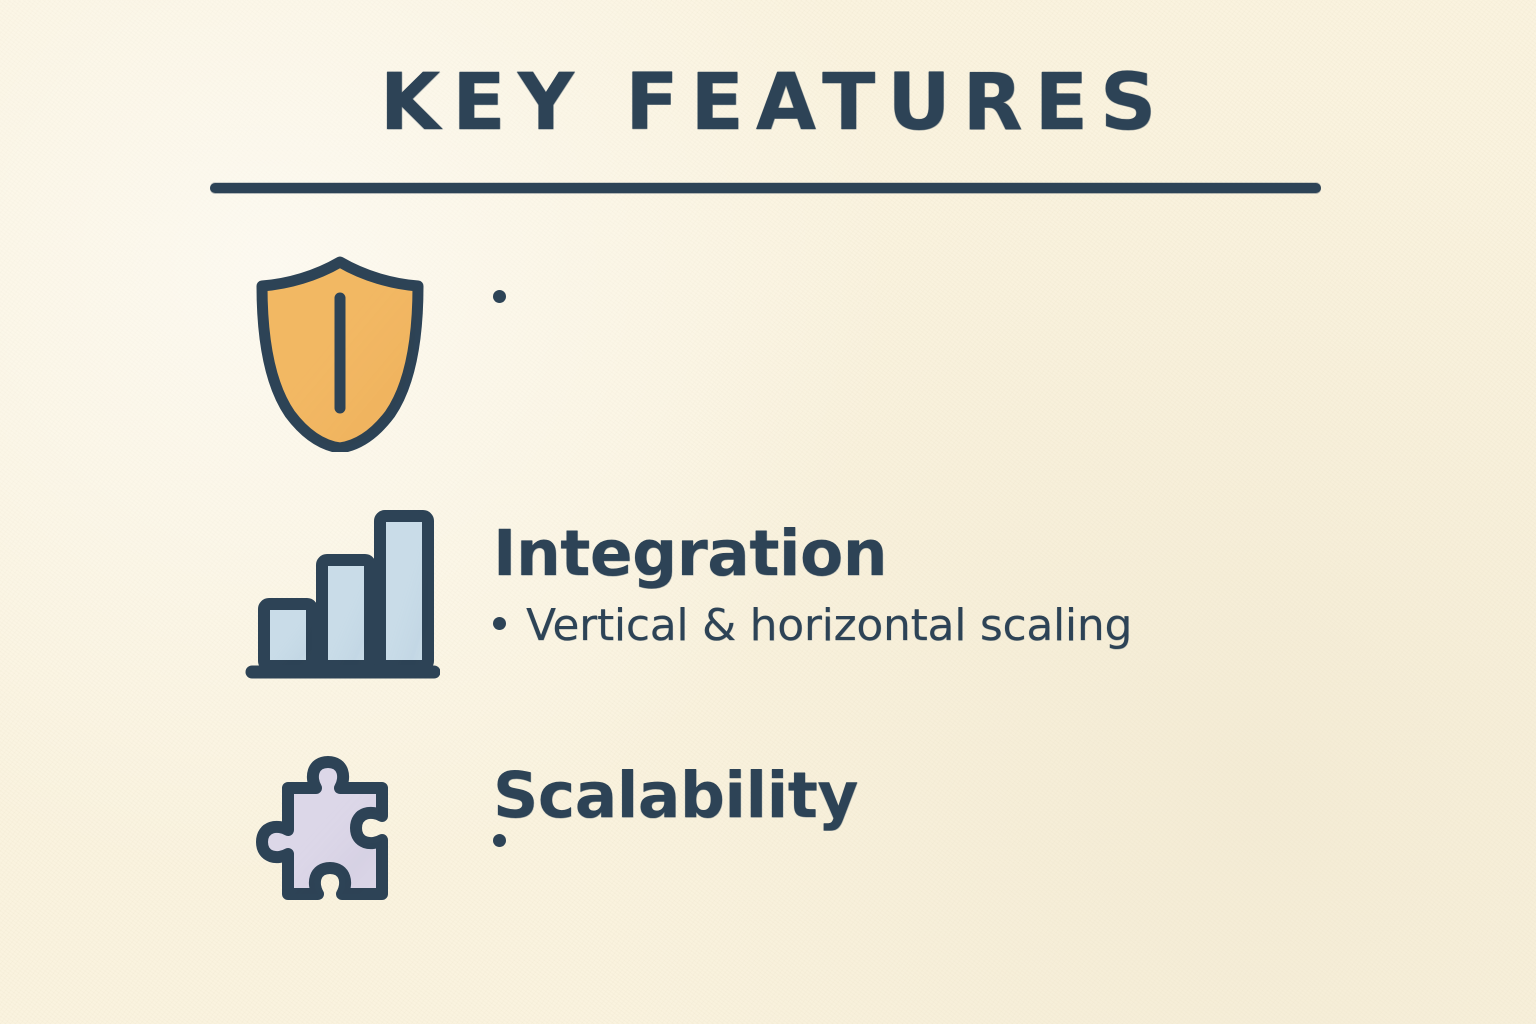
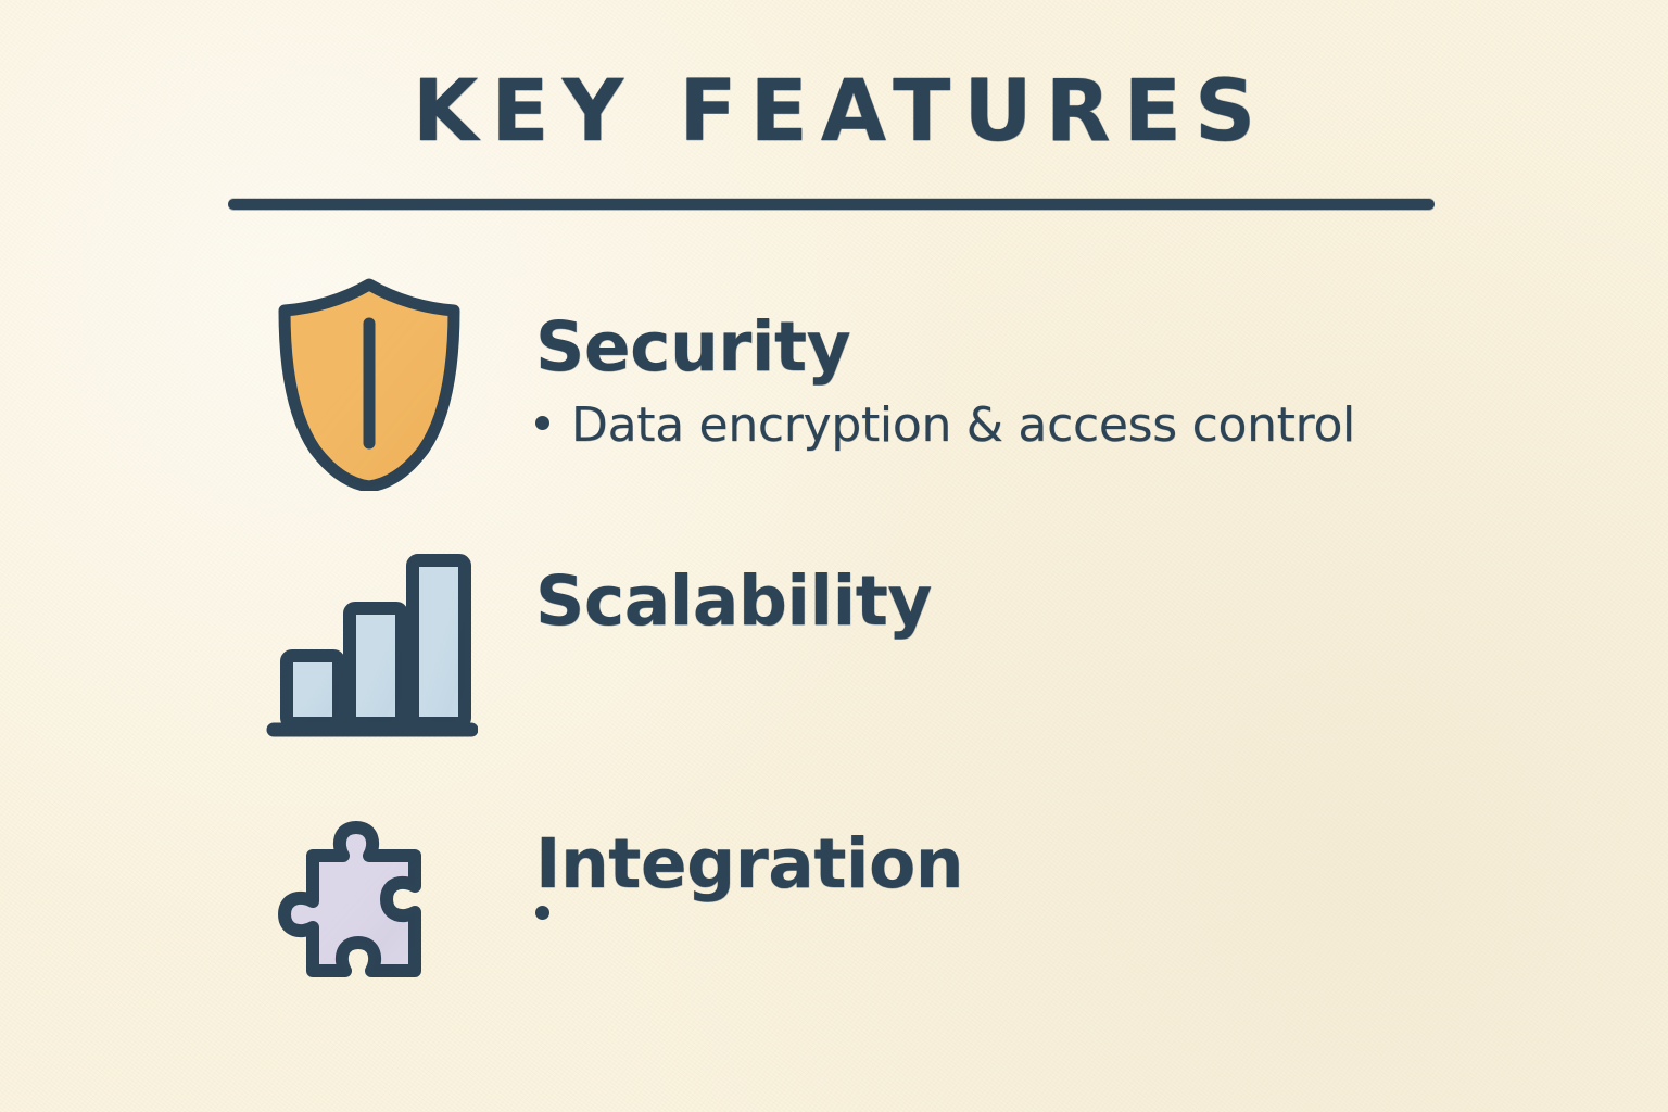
  KEY FEATURES
+ Security
+ Data encryption & access control
- Integration
+ Scalability
- Vertical & horizontal scaling
- Scalability
+ Integration
